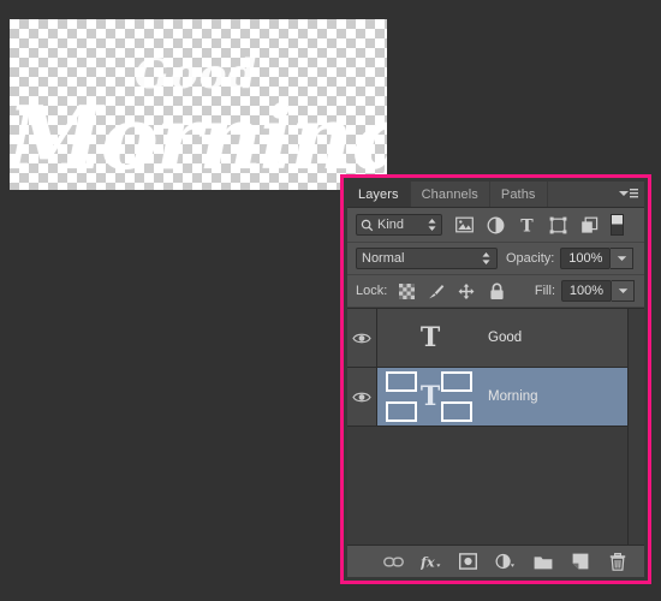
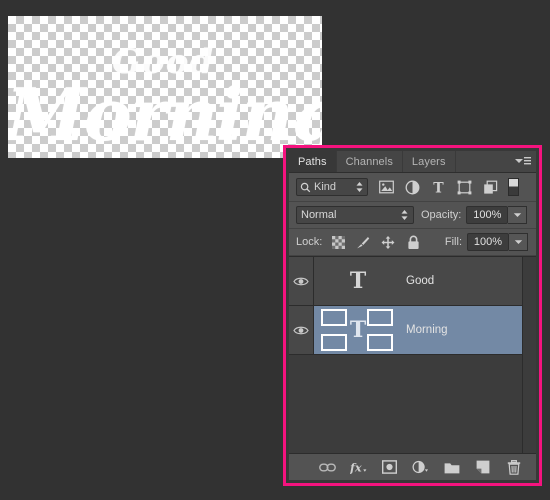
  Good
  Morning
- Layers
+ Paths
  Channels
- Paths
+ Layers
  Kind
  T
  Normal
  Opacity:
  100%
  Lock:
  Fill:
  100%
  T
  Good
  T
  Morning
  fx
